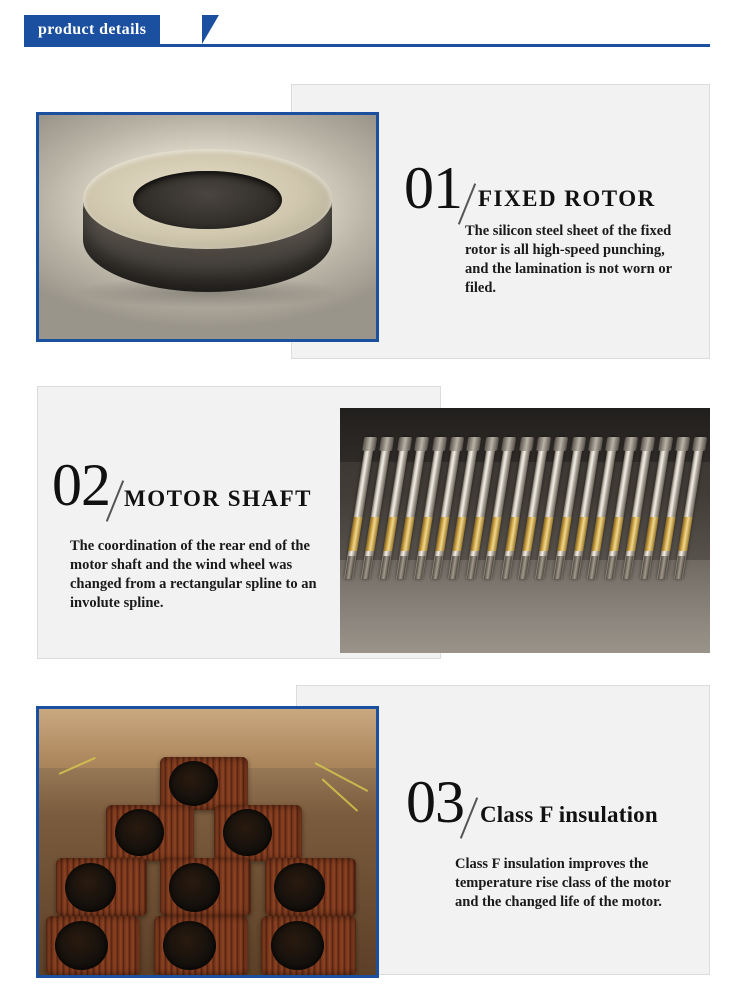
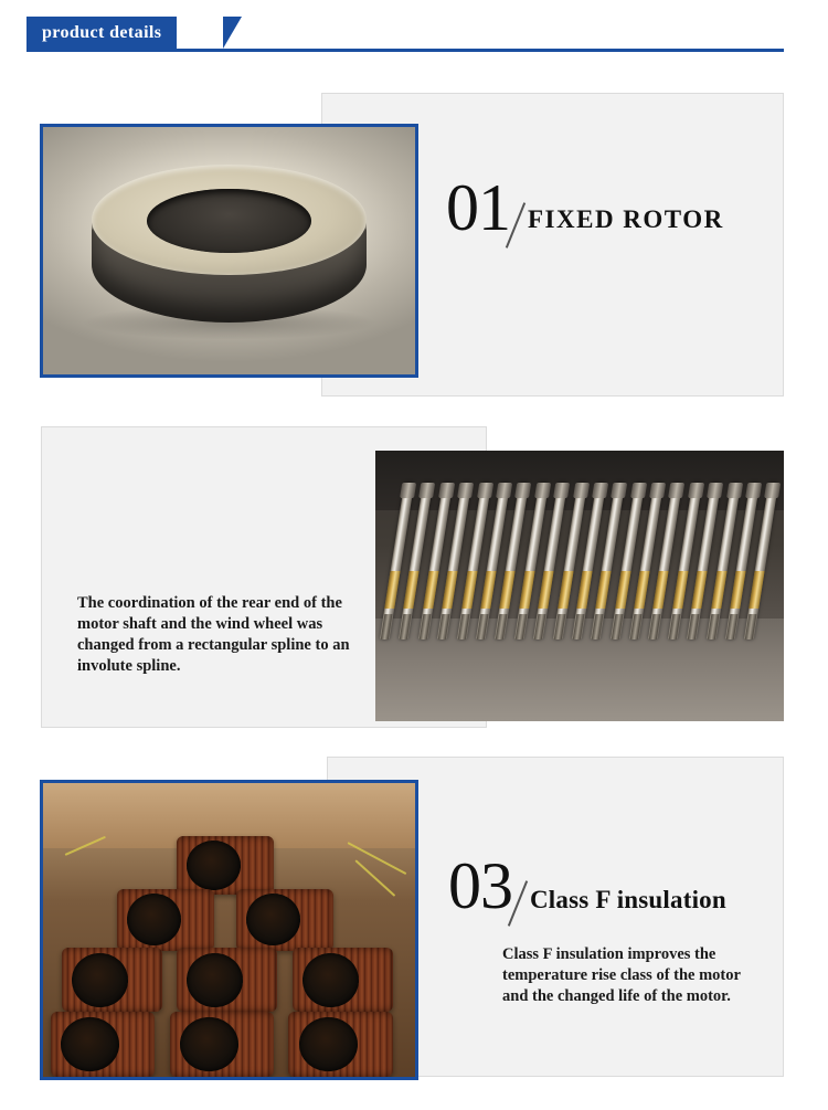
  product details
  01
  FIXED ROTOR
- The silicon steel sheet of the fixed rotor is all high-speed punching, and the lamination is not worn or filed.
- 02
- MOTOR SHAFT
  The coordination of the rear end of the motor shaft and the wind wheel was changed from a rectangular spline to an involute spline.
  03
  Class F insulation
  Class F insulation improves the temperature rise class of the motor and the changed life of the motor.
